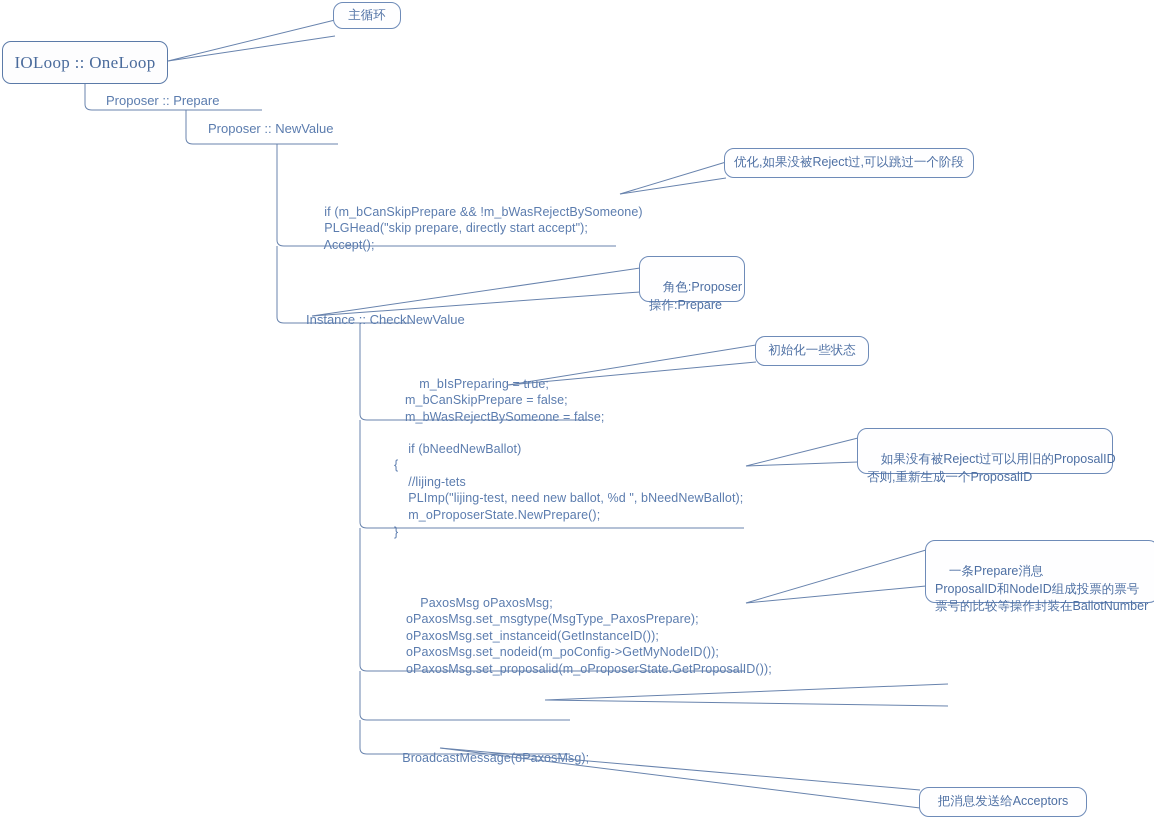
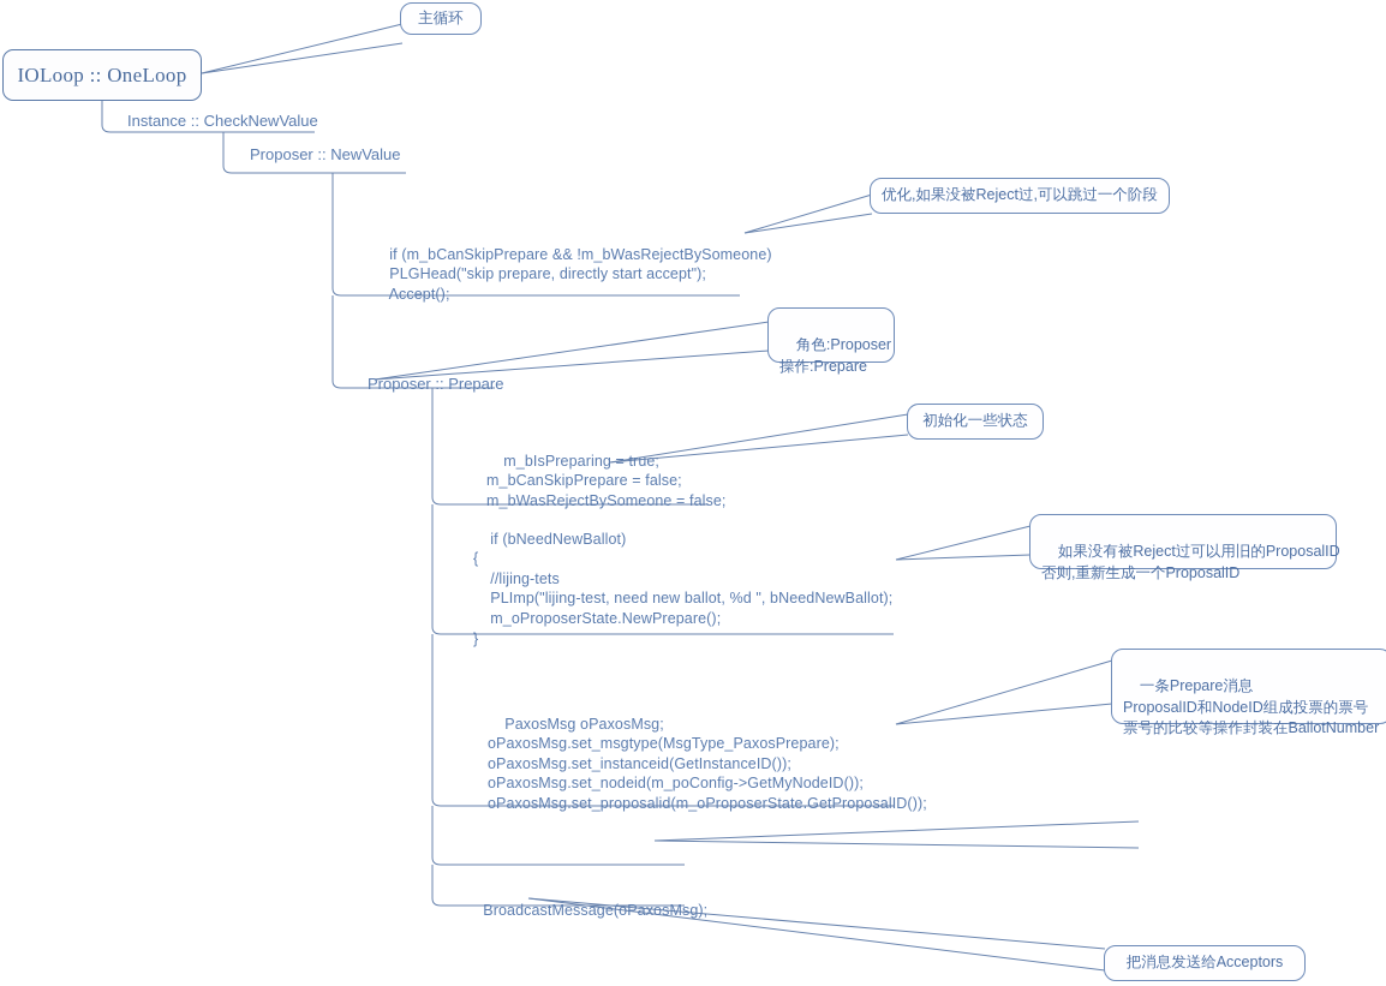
  IOLoop :: OneLoop
- Proposer :: Prepare
+ Instance :: CheckNewValue
  Proposer :: NewValue
- Instance :: CheckNewValue
+ Proposer :: Prepare
  if (m_bCanSkipPrepare && !m_bWasRejectBySomeone)
  PLGHead("skip prepare, directly start accept");
  Accept();
  m_bIsPreparing = true;
  m_bCanSkipPrepare = false;
  m_bWasRejectBySomeone = false;
  if (bNeedNewBallot)
  {
  //lijing-tets
  PLImp("lijing-test, need new ballot, %d ", bNeedNewBallot);
  m_oProposerState.NewPrepare();
  }
  PaxosMsg oPaxosMsg;
  oPaxosMsg.set_msgtype(MsgType_PaxosPrepare);
  oPaxosMsg.set_instanceid(GetInstanceID());
  oPaxosMsg.set_nodeid(m_poConfig->GetMyNodeID());
  oPaxosMsg.set_proposalid(m_oProposerState.GetProposalID());
  BroadcastMessage(oPaxosMsg);
  主循环
  优化,如果没被Reject过,可以跳过一个阶段
  角色:Proposer
  操作:Prepare
  初始化一些状态
  如果没有被Reject过可以用旧的ProposalID
  否则,重新生成一个ProposalID
  一条Prepare消息
  ProposalID和NodeID组成投票的票号
  票号的比较等操作封装在BallotNumber
  把消息发送给Acceptors
